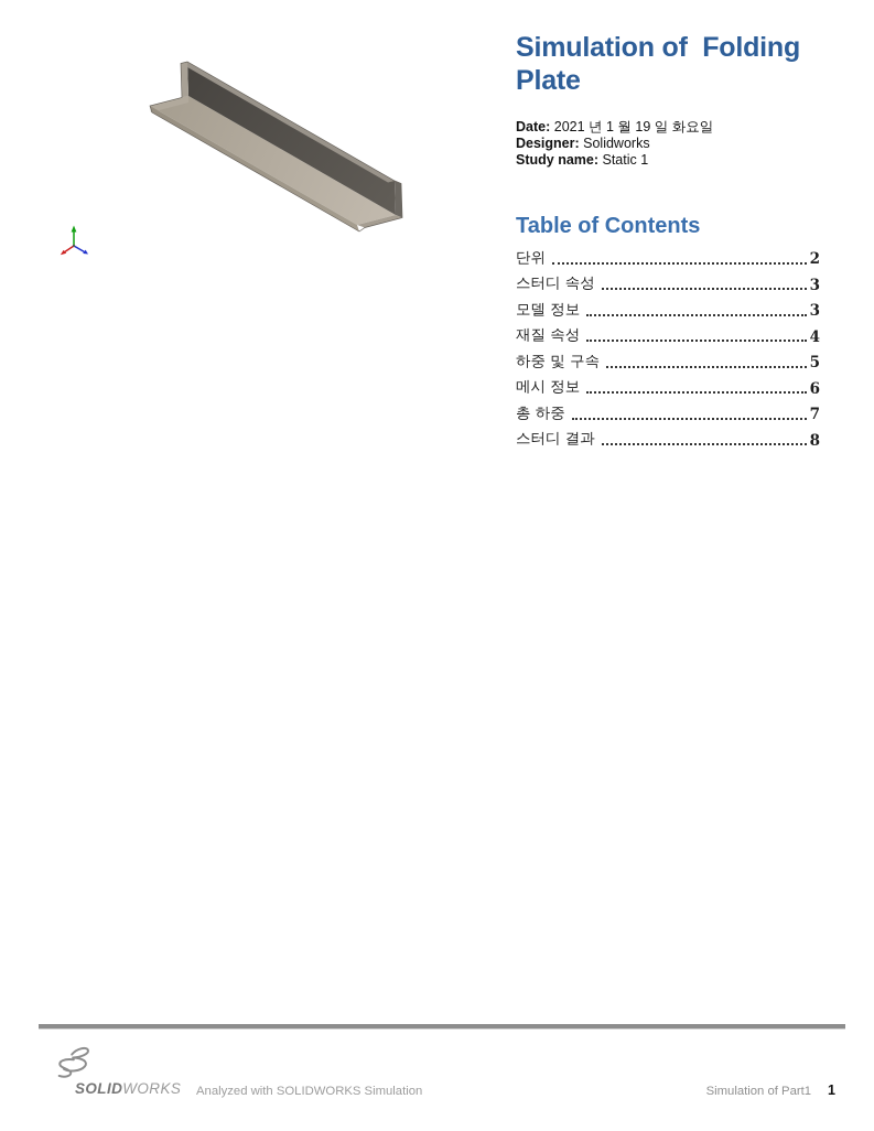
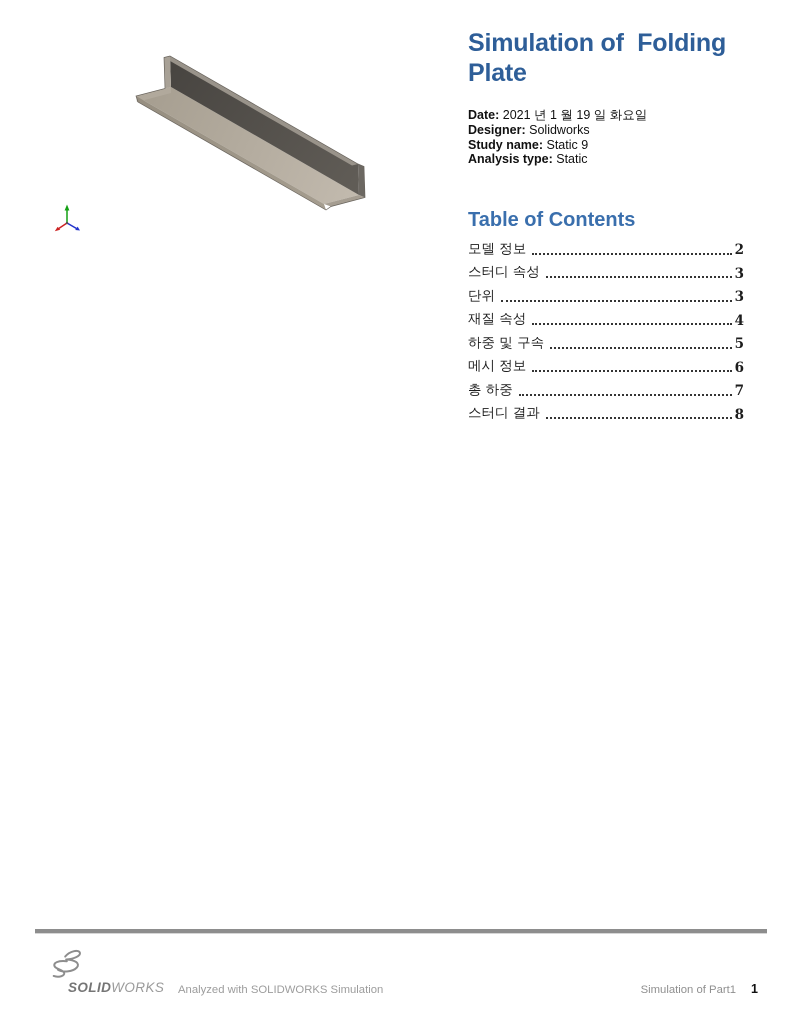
  Simulation of Folding Plate
  Date: 2021 년 1 월 19 일 화요일
  Designer: Solidworks
- Study name: Static 1
+ Study name: Static 9
+ Analysis type: Static
  Table of Contents
- 단위
+ 모델 정보
  2
  스터디 속성
  3
- 모델 정보
+ 단위
  3
  재질 속성
  4
  하중 및 구속
  5
  메시 정보
  6
  총 하중
  7
  스터디 결과
  8
  SOLIDWORKS
  Analyzed with SOLIDWORKS Simulation
  Simulation of Part1
  1
